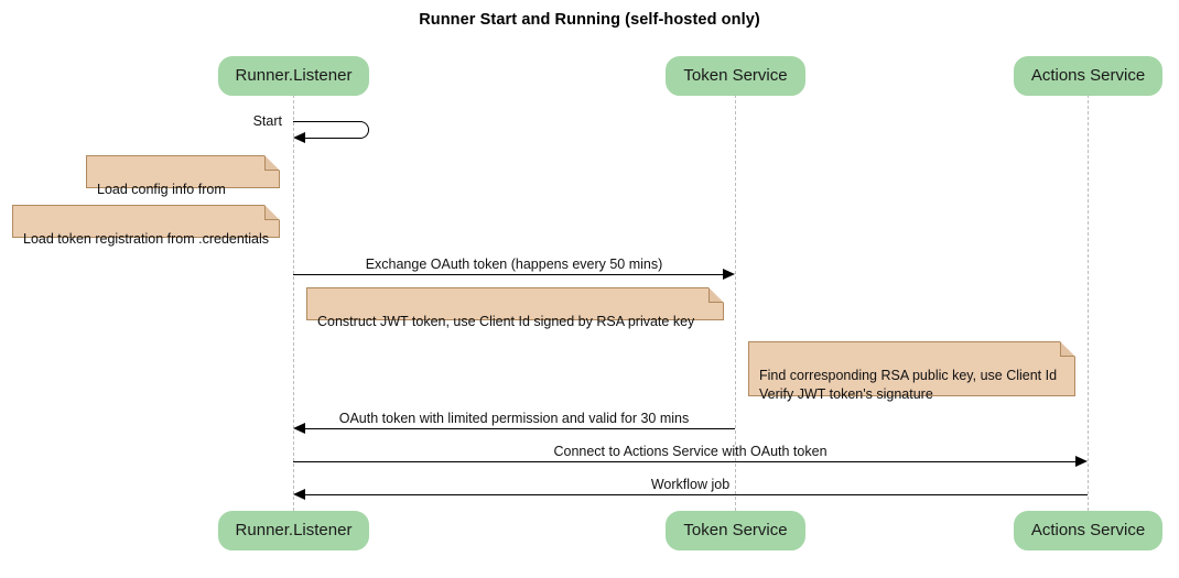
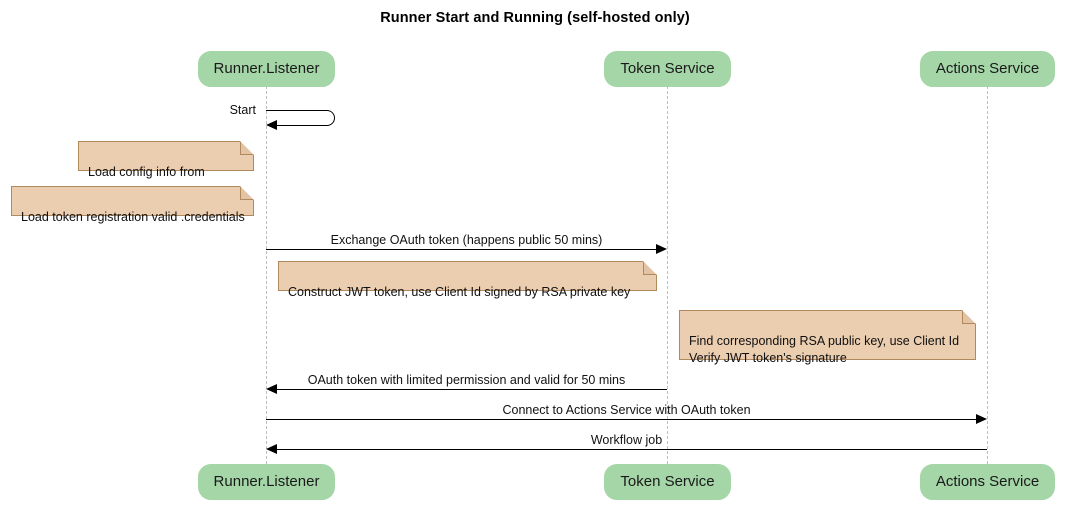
  Runner Start and Running (self-hosted only)
  Runner.Listener
  Token Service
  Actions Service
  Runner.Listener
  Token Service
  Actions Service
  Start
  Load config info from
- Load token registration from .credentials
+ Load token registration valid .credentials
- Exchange OAuth token (happens every 50 mins)
+ Exchange OAuth token (happens public 50 mins)
  Construct JWT token, use Client Id signed by RSA private key
  Find corresponding RSA public key, use Client Id
  Verify JWT token's signature
- OAuth token with limited permission and valid for 30 mins
+ OAuth token with limited permission and valid for 50 mins
  Connect to Actions Service with OAuth token
  Workflow job
